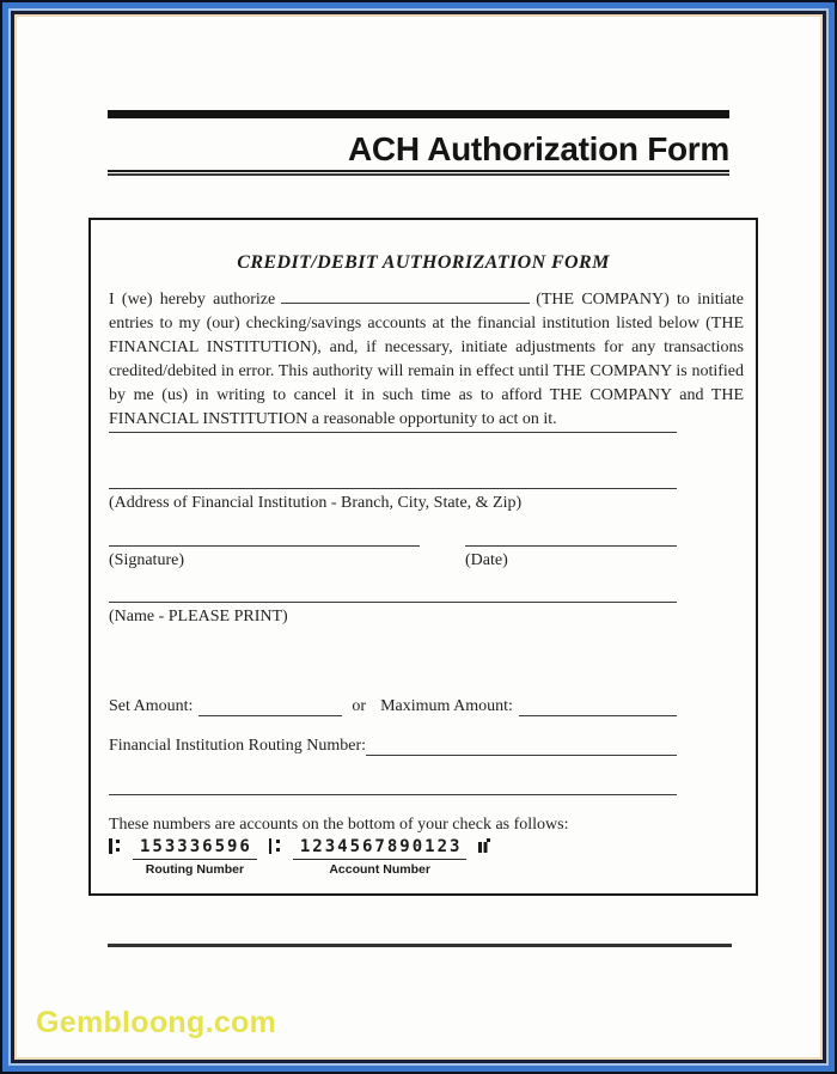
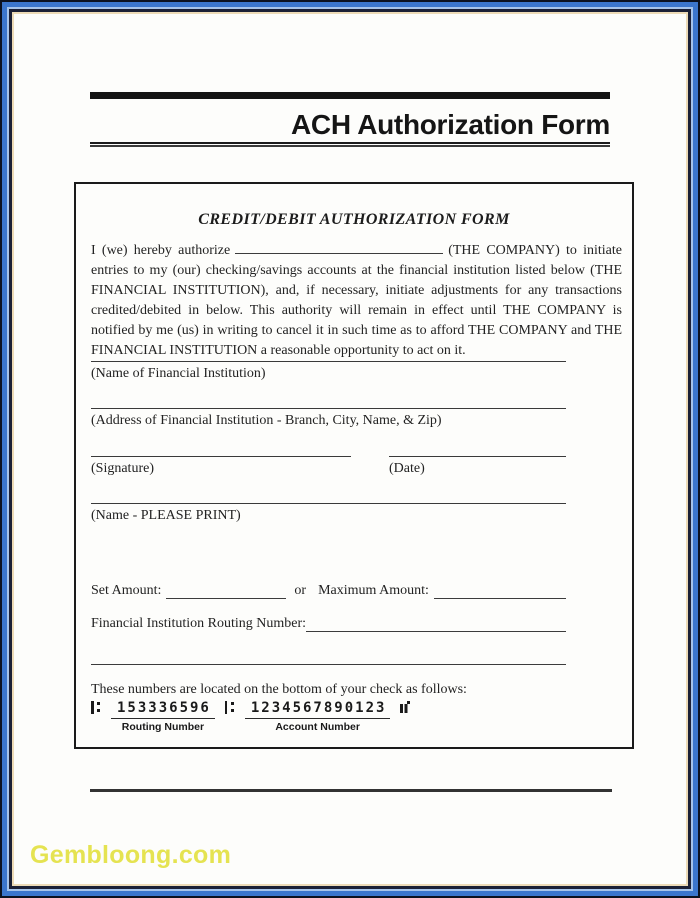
  ACH Authorization Form
  CREDIT/DEBIT AUTHORIZATION FORM
- I (we) hereby authorize (THE COMPANY) to initiate entries to my (our) checking/savings accounts at the financial institution listed below (THE FINANCIAL INSTITUTION), and, if necessary, initiate adjustments for any transactions credited/debited in error. This authority will remain in effect until THE COMPANY is notified by me (us) in writing to cancel it in such time as to afford THE COMPANY and THE FINANCIAL INSTITUTION a reasonable opportunity to act on it.
+ I (we) hereby authorize (THE COMPANY) to initiate entries to my (our) checking/savings accounts at the financial institution listed below (THE FINANCIAL INSTITUTION), and, if necessary, initiate adjustments for any transactions credited/debited in below. This authority will remain in effect until THE COMPANY is notified by me (us) in writing to cancel it in such time as to afford THE COMPANY and THE FINANCIAL INSTITUTION a reasonable opportunity to act on it.
+ (Name of Financial Institution)
- (Address of Financial Institution - Branch, City, State, & Zip)
+ (Address of Financial Institution - Branch, City, Name, & Zip)
  (Signature)
  (Date)
  (Name - PLEASE PRINT)
  Set Amount:
  or
  Maximum Amount:
  Financial Institution Routing Number:
- These numbers are accounts on the bottom of your check as follows:
+ These numbers are located on the bottom of your check as follows:
  153336596
  Routing Number
  1234567890123
  Account Number
  Gembloong.com
